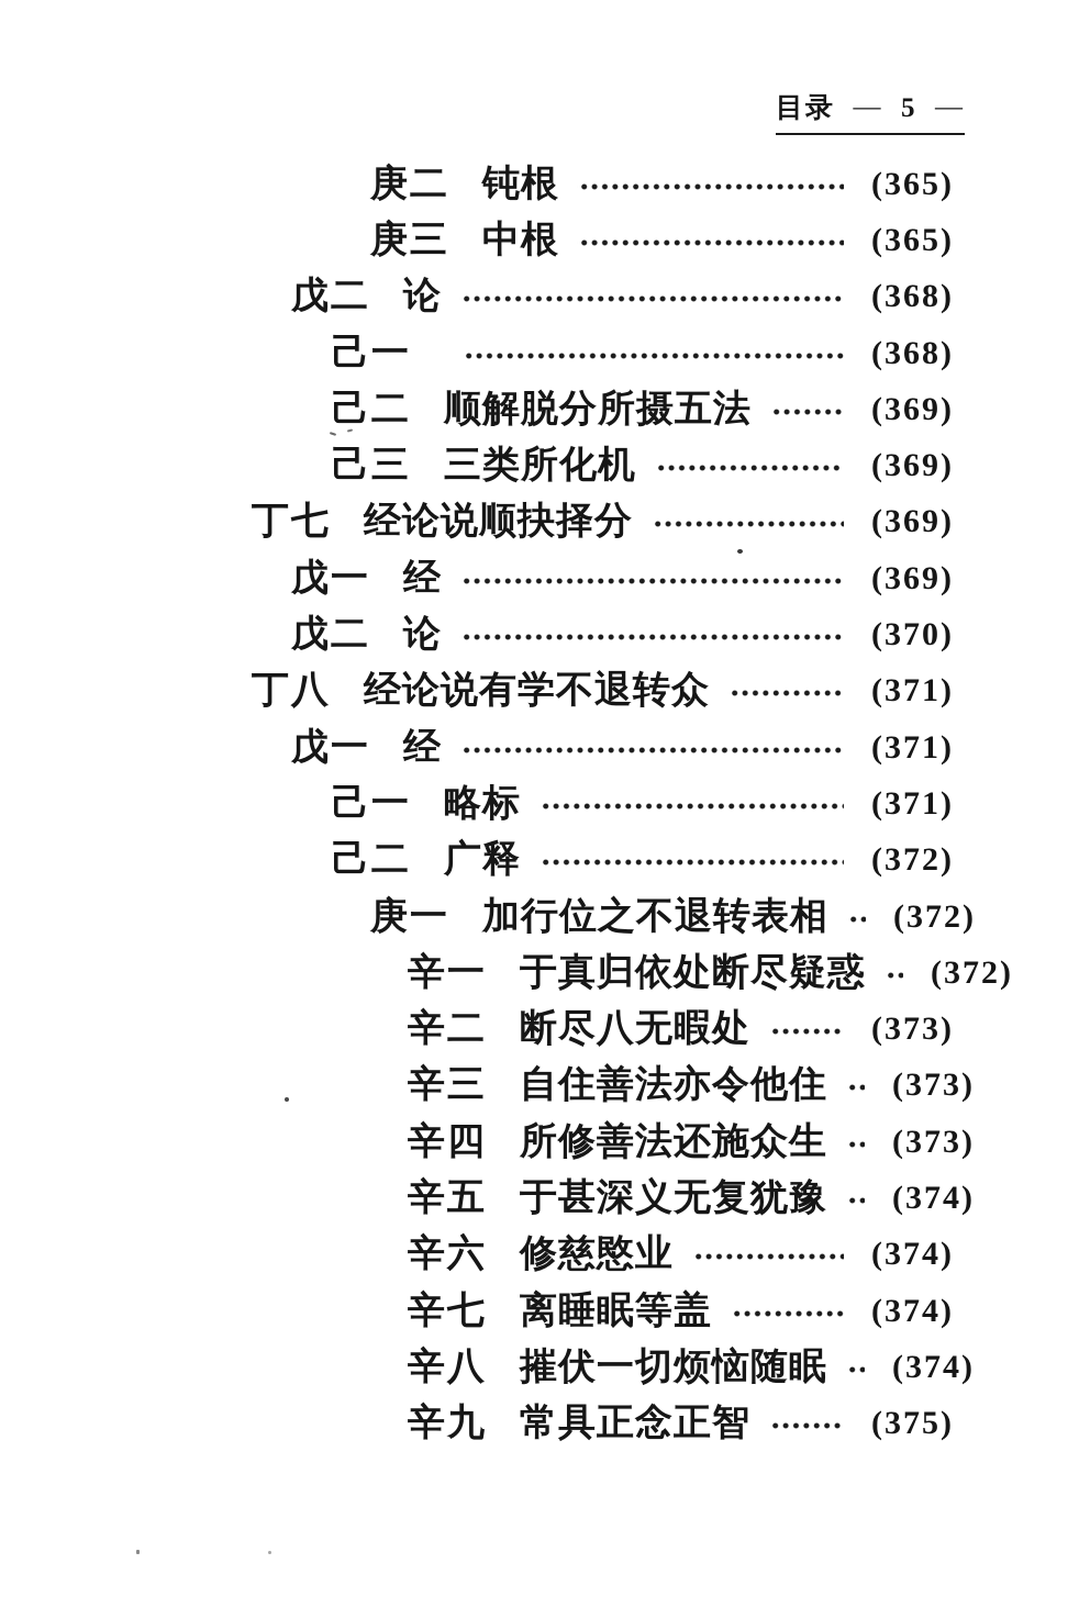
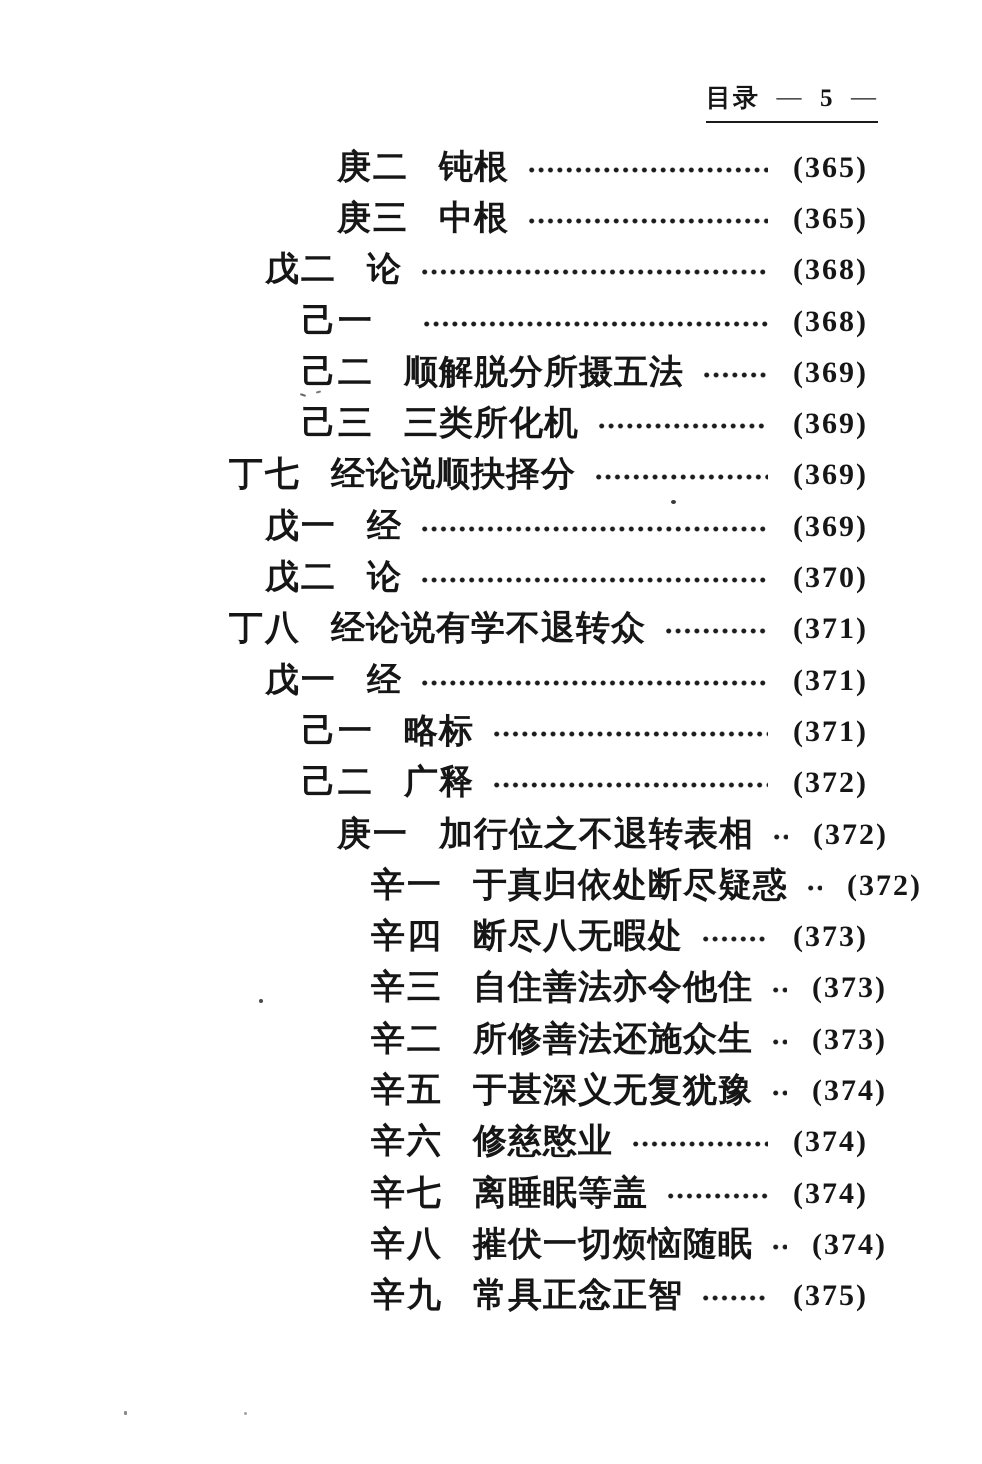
  目录
  —
  5
  —
  庚二
  钝根
  (365)
  庚三
  中根
  (365)
  戊二
  论
  (368)
  己一
  (368)
  己二
  顺解脱分所摄五法
  (369)
  己三
  三类所化机
  (369)
  丁七
  经论说顺抉择分
  (369)
  戊一
  经
  (369)
  戊二
  论
  (370)
  丁八
  经论说有学不退转众
  (371)
  戊一
  经
  (371)
  己一
  略标
  (371)
  己二
  广释
  (372)
  庚一
  加行位之不退转表相
  (372)
  辛一
  于真归依处断尽疑惑
  (372)
- 辛二
+ 辛四
  断尽八无暇处
  (373)
  辛三
  自住善法亦令他住
  (373)
- 辛四
+ 辛二
  所修善法还施众生
  (373)
  辛五
  于甚深义无复犹豫
  (374)
  辛六
  修慈愍业
  (374)
  辛七
  离睡眠等盖
  (374)
  辛八
  摧伏一切烦恼随眠
  (374)
  辛九
  常具正念正智
  (375)
